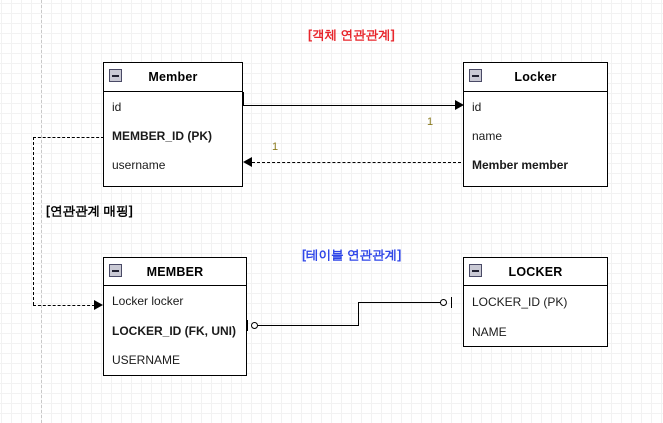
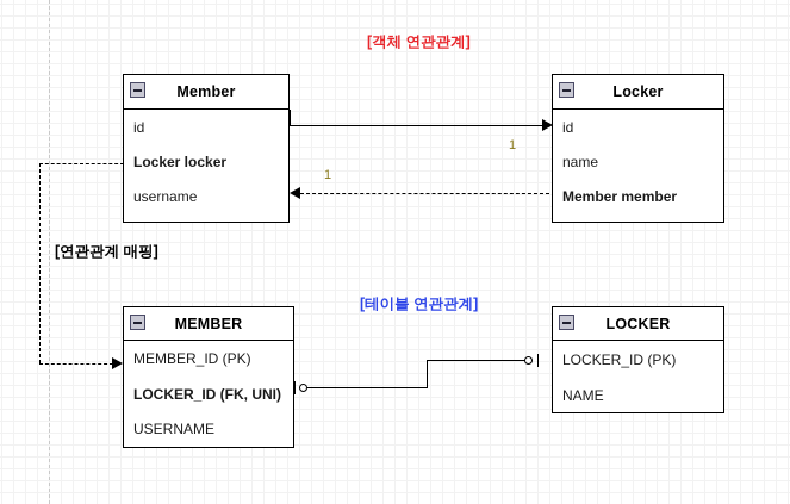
  [객체 연관관계]
  [테이블 연관관계]
  [연관관계 매핑]
  1
  1
  Member
  id
- MEMBER_ID (PK)
+ Locker locker
  username
  Locker
  id
  name
  Member member
  MEMBER
- Locker locker
+ MEMBER_ID (PK)
  LOCKER_ID (FK, UNI)
  USERNAME
  LOCKER
  LOCKER_ID (PK)
  NAME
